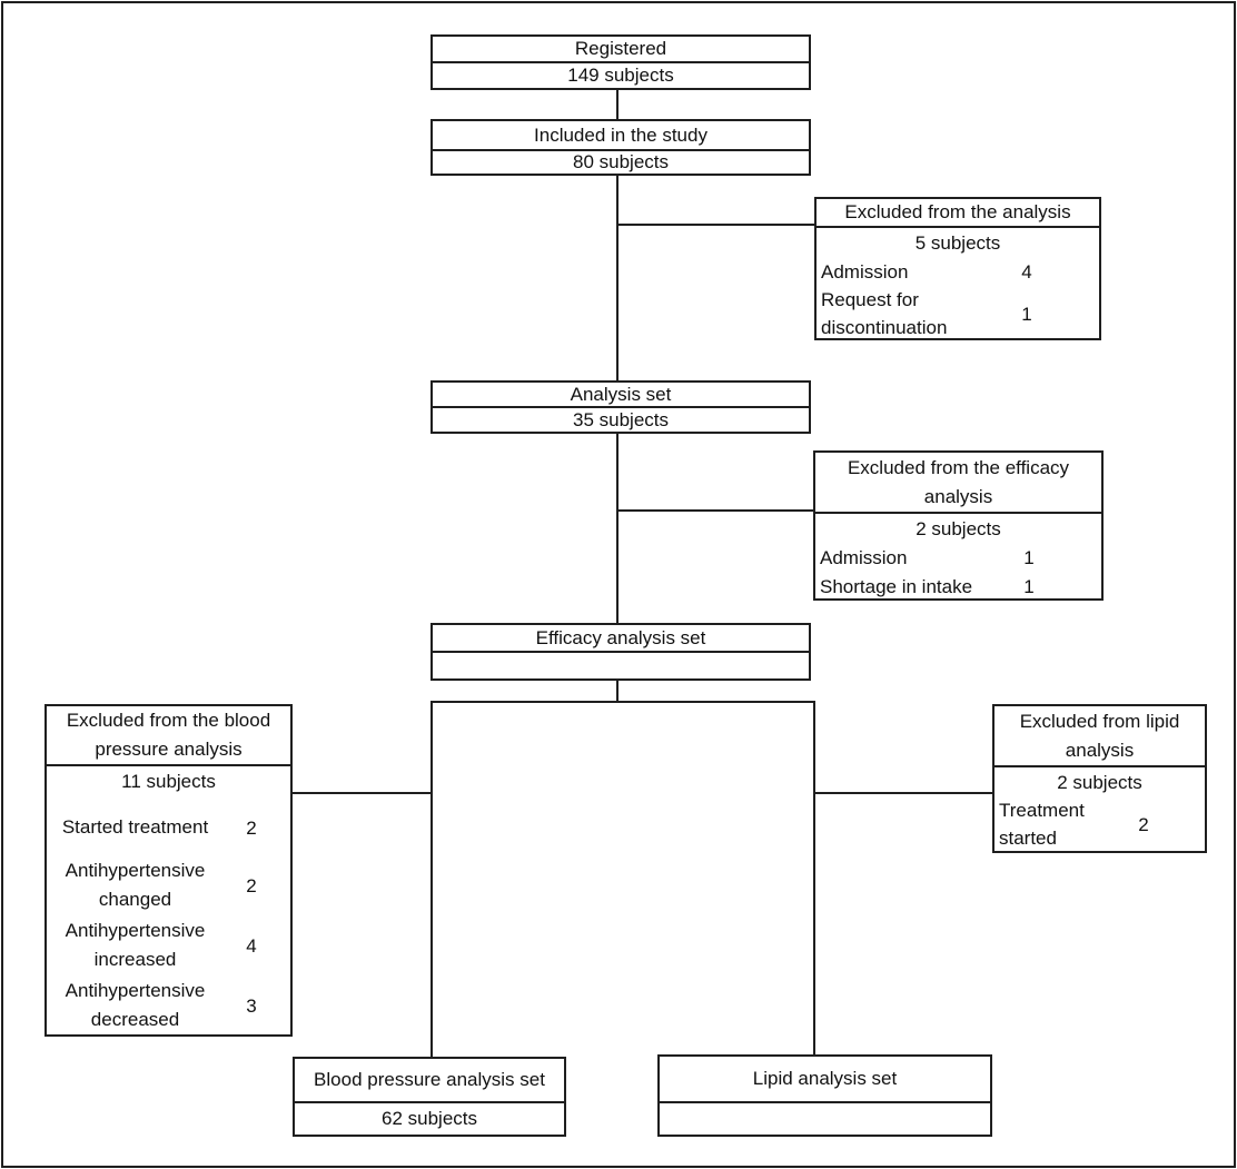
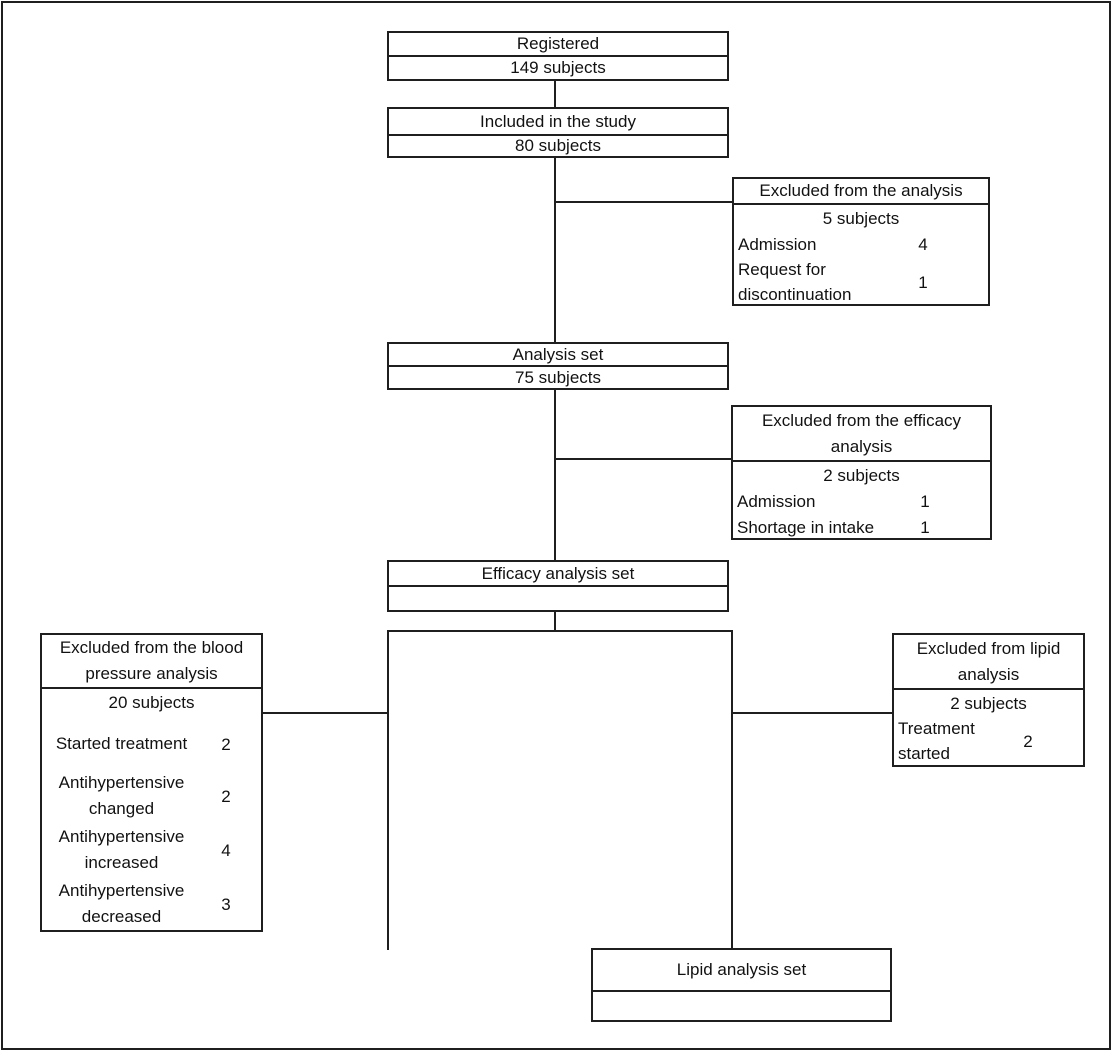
  Registered
  149 subjects
  Included in the study
  80 subjects
  Analysis set
- 35 subjects
+ 75 subjects
  Efficacy analysis set
- Blood pressure analysis set
- 62 subjects
  Lipid analysis set
  Excluded from the analysis
  5 subjects
  Admission
  4
  Request for
  discontinuation
  1
  Excluded from the efficacy
  analysis
  2 subjects
  Admission
  1
  Shortage in intake
  1
  Excluded from the blood
  pressure analysis
- 11 subjects
+ 20 subjects
  Started treatment
  2
  Antihypertensive
  changed
  2
  Antihypertensive
  increased
  4
  Antihypertensive
  decreased
  3
  Excluded from lipid
  analysis
  2 subjects
  Treatment
  started
  2
